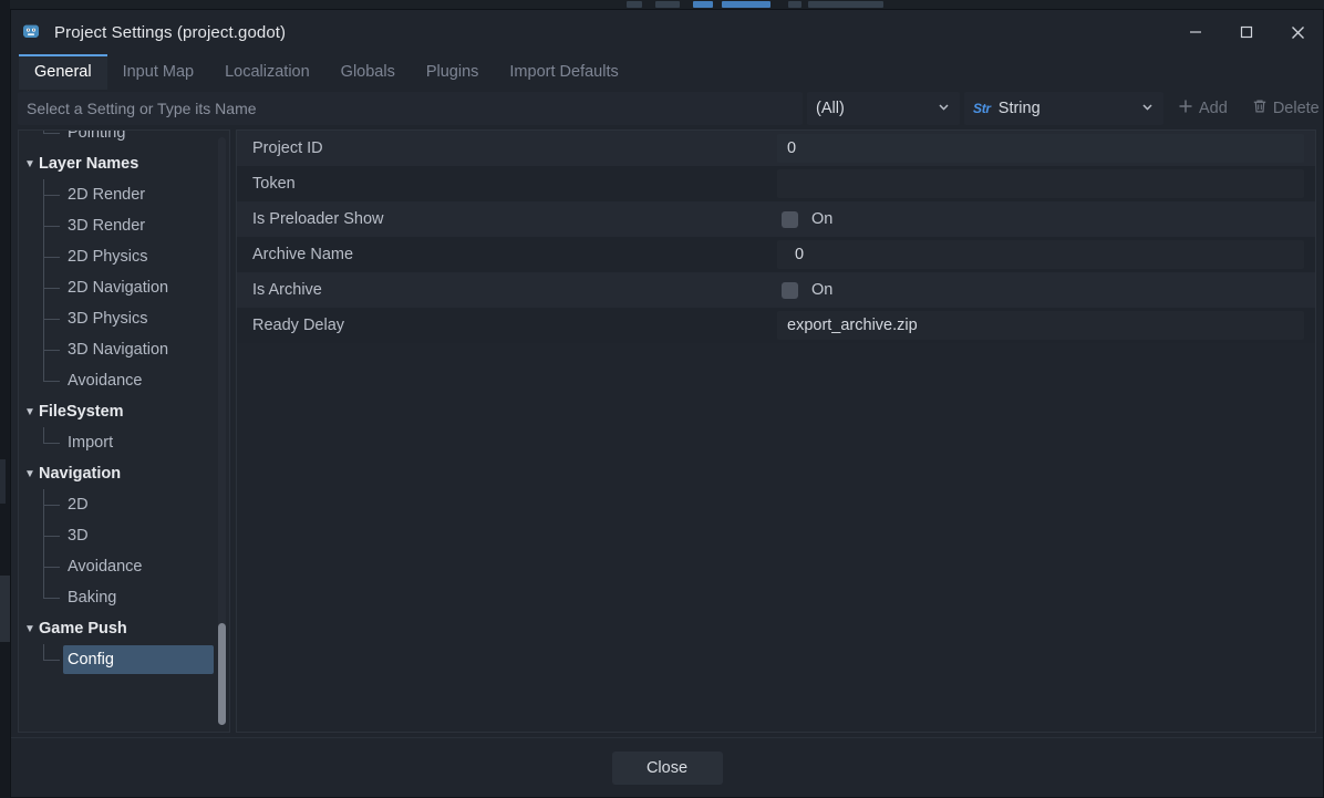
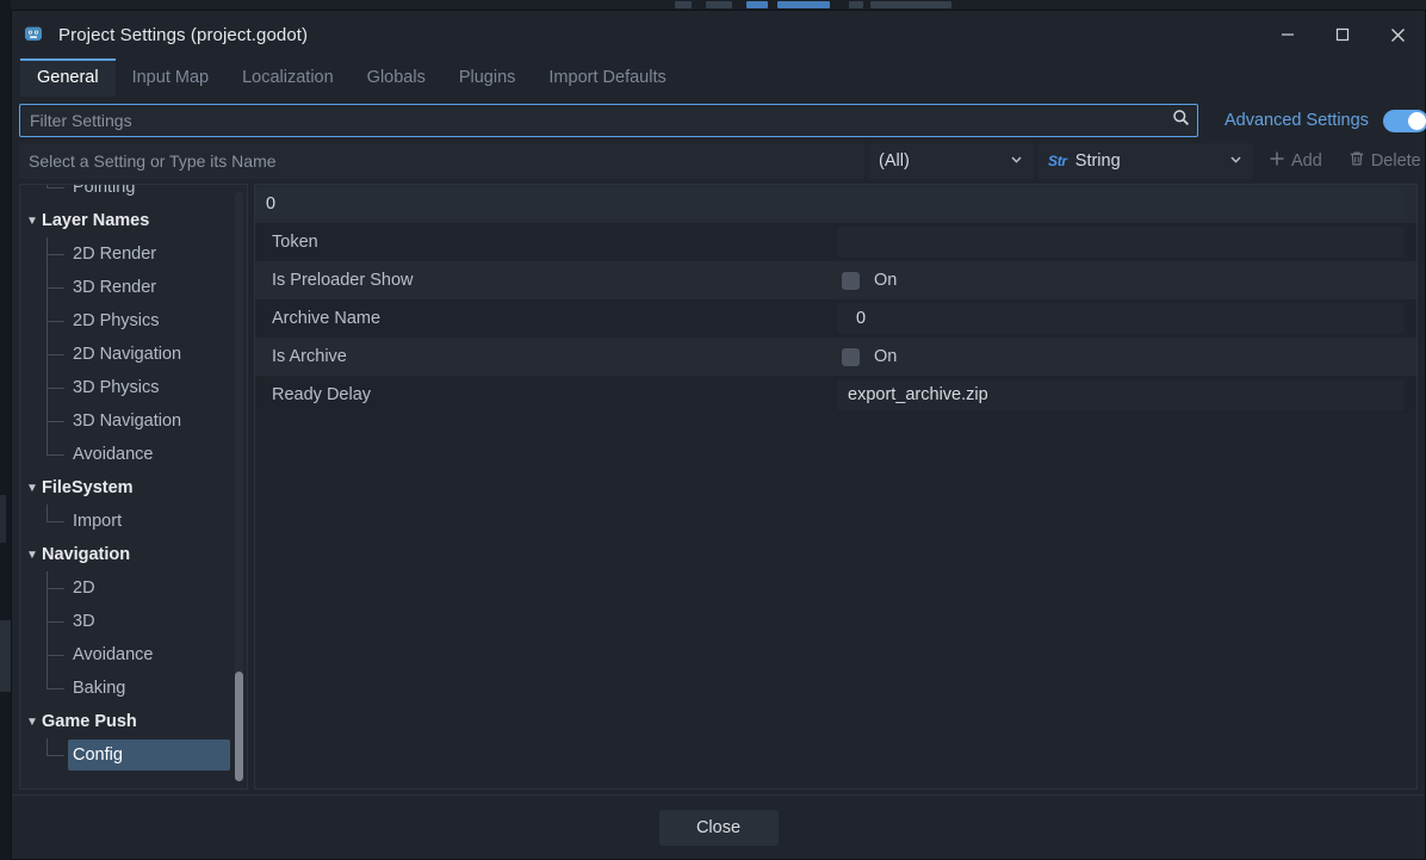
  Project Settings (project.godot)
  General
  Input Map
  Localization
  Globals
  Plugins
  Import Defaults
+ Filter Settings
+ Advanced Settings
  Select a Setting or Type its Name
  (All)
  Str
  String
  Add
  Delete
  Pointing
  ▼
  Layer Names
  2D Render
  3D Render
  2D Physics
  2D Navigation
  3D Physics
  3D Navigation
  Avoidance
  ▼
  FileSystem
  Import
  ▼
  Navigation
  2D
  3D
  Avoidance
  Baking
  ▼
  Game Push
  Config
- Project ID
  0
  Token
  Is Preloader Show
  On
  Archive Name
  0
  Is Archive
  On
  Ready Delay
  export_archive.zip
  Close
